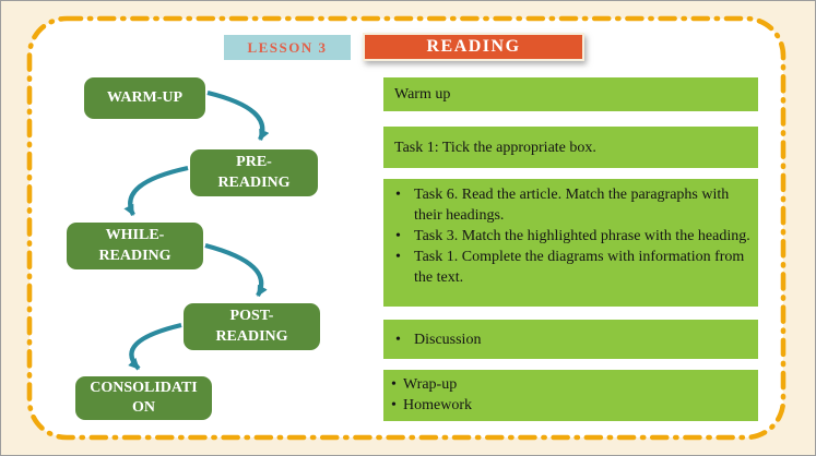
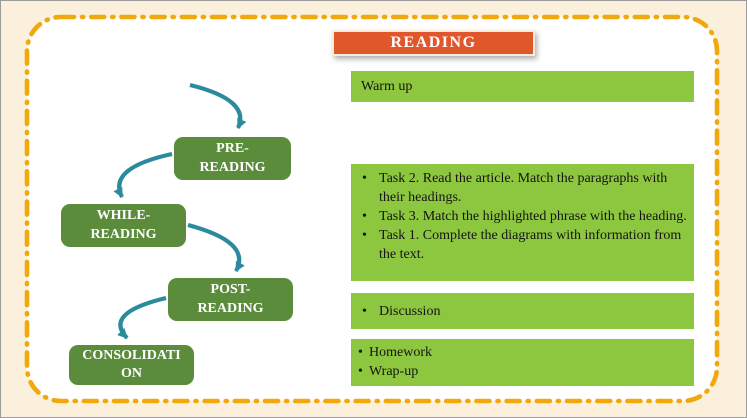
- LESSON 3
  READING
- WARM-UP
  PRE-
  READING
  WHILE-
  READING
  POST-
  READING
  CONSOLIDATI
  ON
  Warm up
- Task 1: Tick the appropriate box.
  •
- Task 6. Read the article. Match the paragraphs with their headings.
+ Task 2. Read the article. Match the paragraphs with their headings.
  •
  Task 3. Match the highlighted phrase with the heading.
  •
  Task 1. Complete the diagrams with information from the text.
  •
  Discussion
  •
- Wrap-up
+ Homework
  •
- Homework
+ Wrap-up
